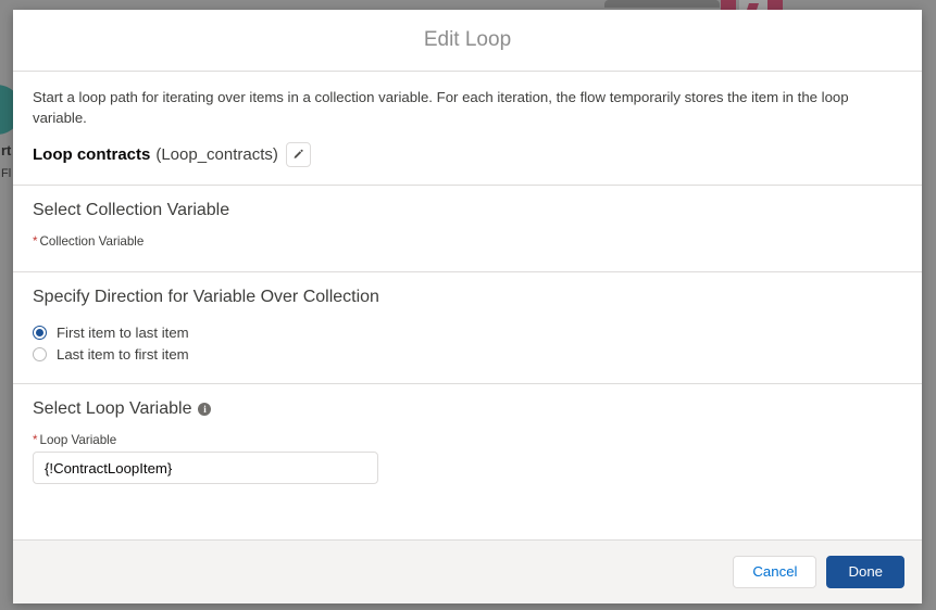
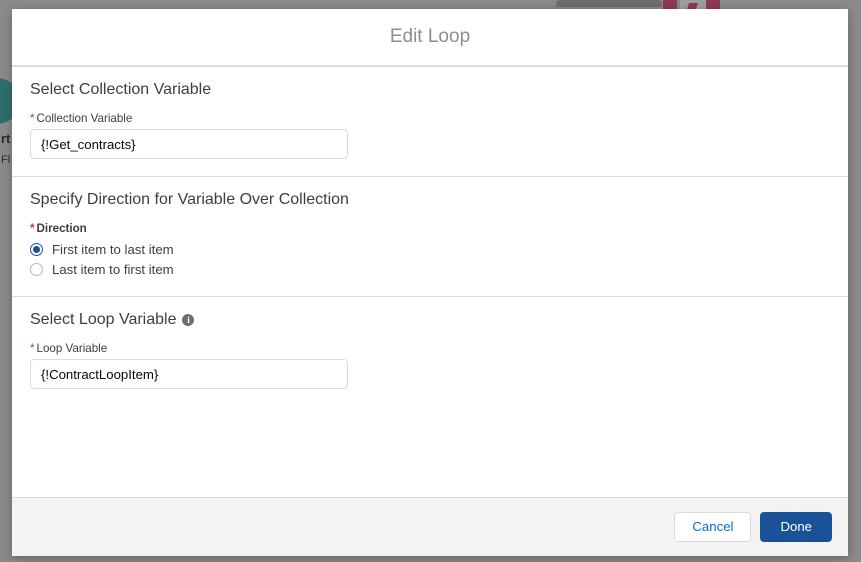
  rt
  Fl
  Edit Loop
- Start a loop path for iterating over items in a collection variable. For each iteration, the flow temporarily stores the item in the loop variable.
- Loop contracts
- (Loop_contracts)
  Select Collection Variable
  * Collection Variable
+ {!Get_contracts}
  Specify Direction for Variable Over Collection
+ * Direction
  First item to last item
  Last item to first item
  Select Loop Variable
  i
  * Loop Variable
  {!ContractLoopItem}
  Cancel
  Done
